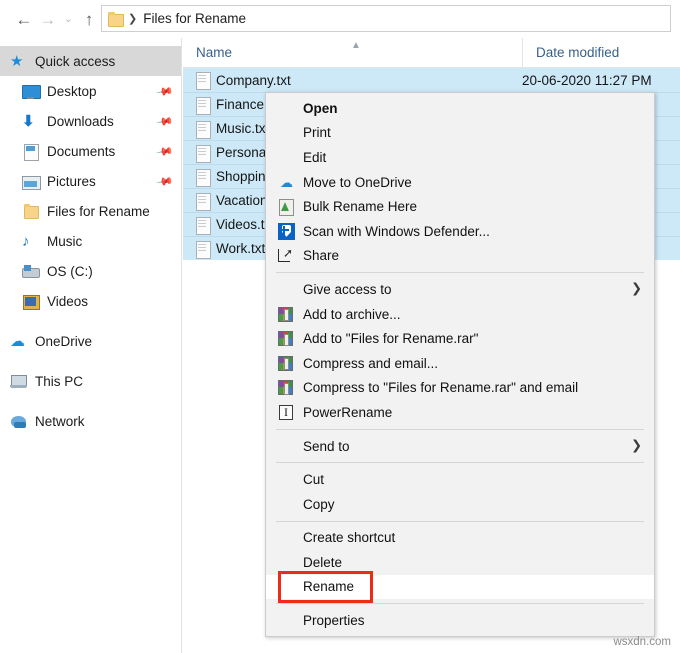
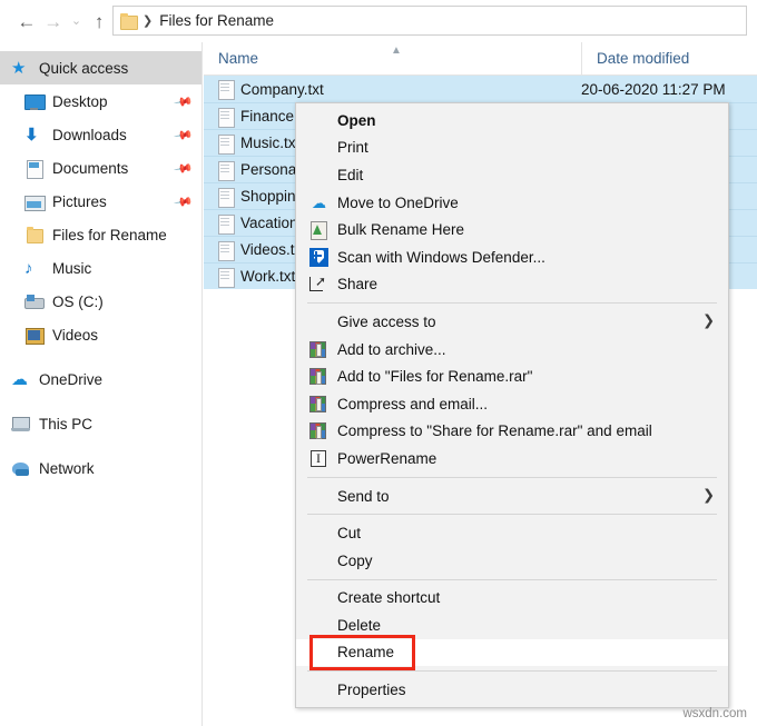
  ←
  →
  ⌄
  ↑
  ❯
  Files for Rename
  ★
  Quick access
  Desktop
  ⬇
  Downloads
  Documents
  Pictures
  Files for Rename
  ♪
  Music
  OS (C:)
  Videos
  ☁
  OneDrive
  This PC
  Network
  Name
  ▲
  Date modified
  Company.txt
  20-06-2020 11:27 PM
  Music.tx
  Videos.t
  Work.txt
  Open
  Print
  Edit
  ☁
  Move to OneDrive
  Bulk Rename Here
  Scan with Windows Defender...
  Share
  Give access to
  ❯
  Add to archive...
  Add to "Files for Rename.rar"
  Compress and email...
- Compress to "Files for Rename.rar" and email
+ Compress to "Share for Rename.rar" and email
  PowerRename
  Send to
  ❯
  Cut
  Copy
  Create shortcut
  Delete
  Rename
  Properties
  wsxdn.com
